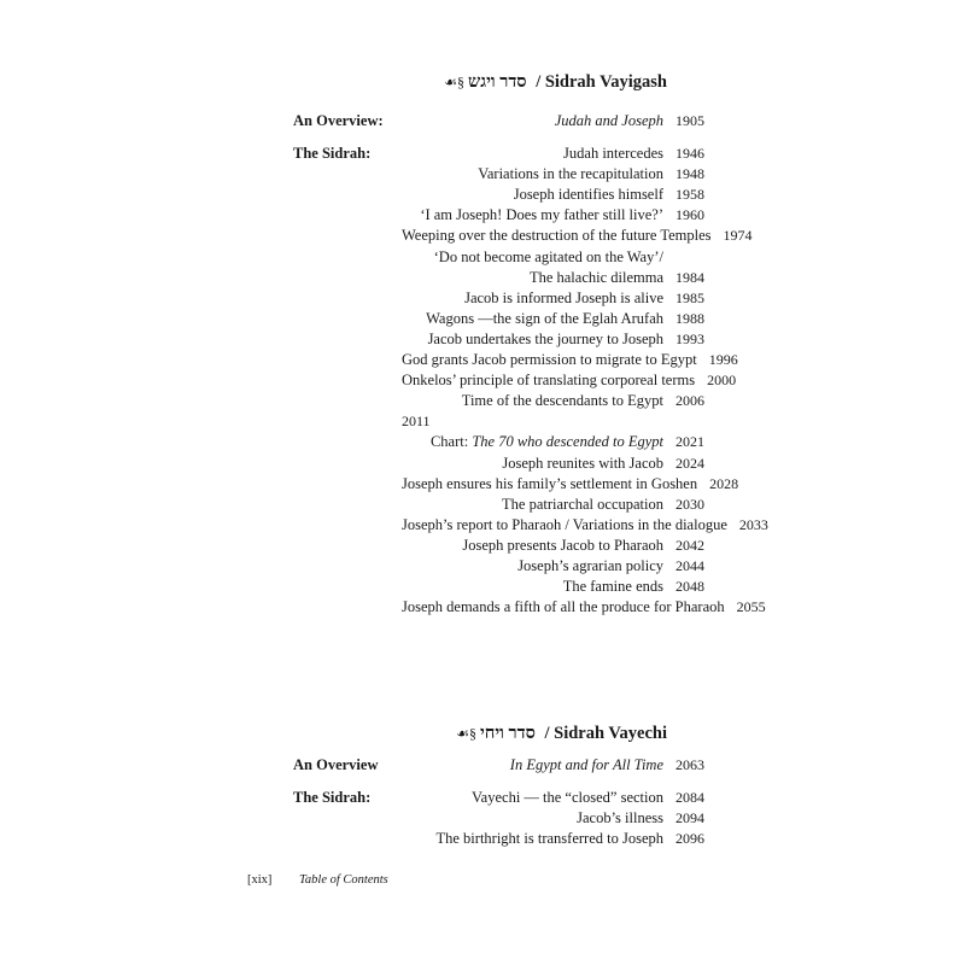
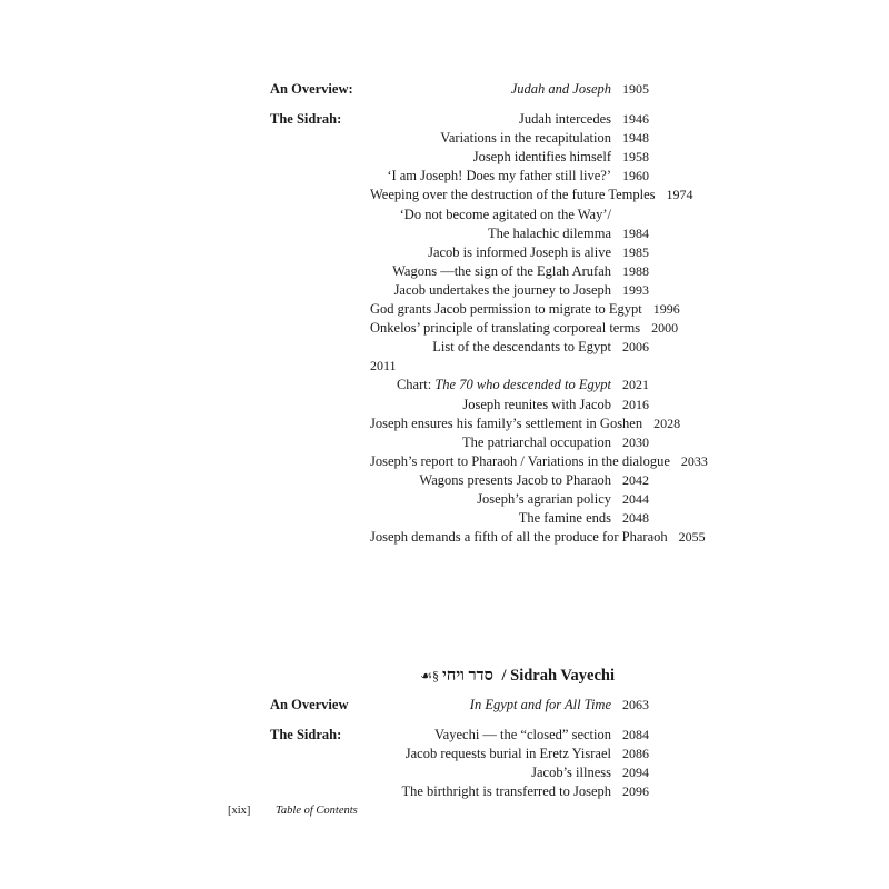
- ☙§ סדר ויגש / Sidrah Vayigash
  An Overview:
  Judah and Joseph
  1905
  The Sidrah:
  Judah intercedes
  1946
  Variations in the recapitulation
  1948
  Joseph identifies himself
  1958
  ‘I am Joseph! Does my father still live?’
  1960
  Weeping over the destruction of the future Temples
  1974
  ‘Do not become agitated on the Way’/
  The halachic dilemma
  1984
  Jacob is informed Joseph is alive
  1985
  Wagons —the sign of the Eglah Arufah
  1988
  Jacob undertakes the journey to Joseph
  1993
  God grants Jacob permission to migrate to Egypt
  1996
  Onkelos’ principle of translating corporeal terms
  2000
- Time of the descendants to Egypt
+ List of the descendants to Egypt
  2006
  2011
  Chart: The 70 who descended to Egypt
  2021
  Joseph reunites with Jacob
- 2024
+ 2016
  Joseph ensures his family’s settlement in Goshen
  2028
  The patriarchal occupation
  2030
  Joseph’s report to Pharaoh / Variations in the dialogue
  2033
- Joseph presents Jacob to Pharaoh
+ Wagons presents Jacob to Pharaoh
  2042
  Joseph’s agrarian policy
  2044
  The famine ends
  2048
  Joseph demands a fifth of all the produce for Pharaoh
  2055
  ☙§ סדר ויחי / Sidrah Vayechi
  An Overview
  In Egypt and for All Time
  2063
  The Sidrah:
  Vayechi — the “closed” section
  2084
+ Jacob requests burial in Eretz Yisrael
+ 2086
  Jacob’s illness
  2094
  The birthright is transferred to Joseph
  2096
  [xix] Table of Contents
